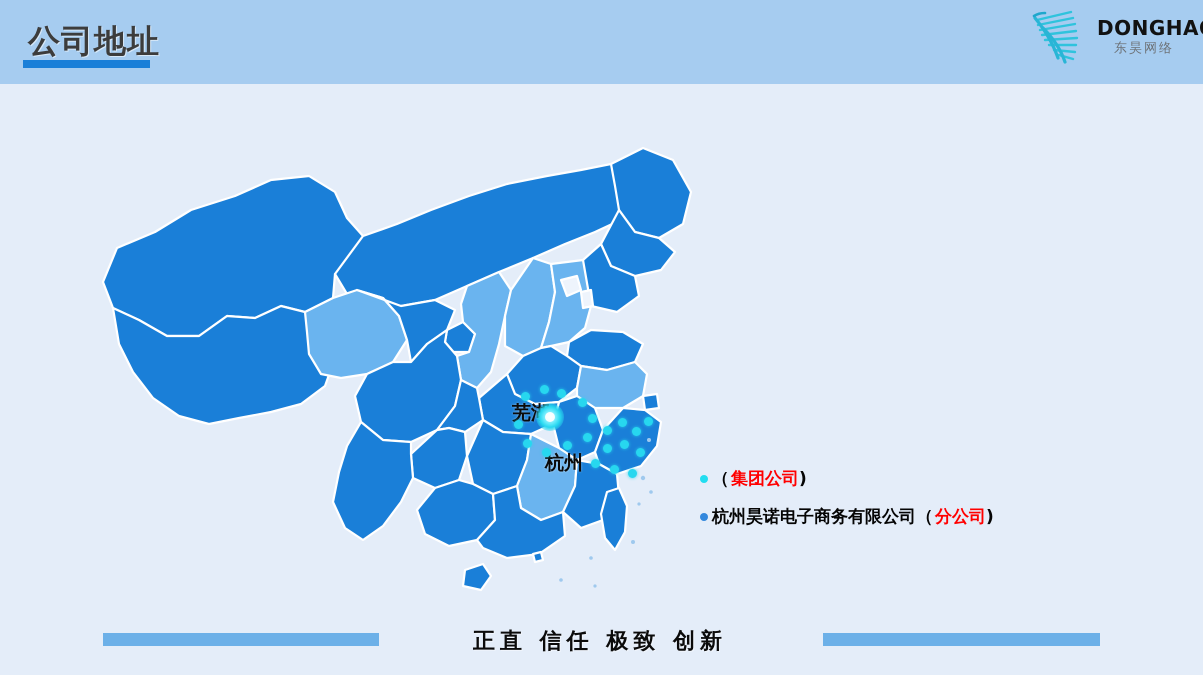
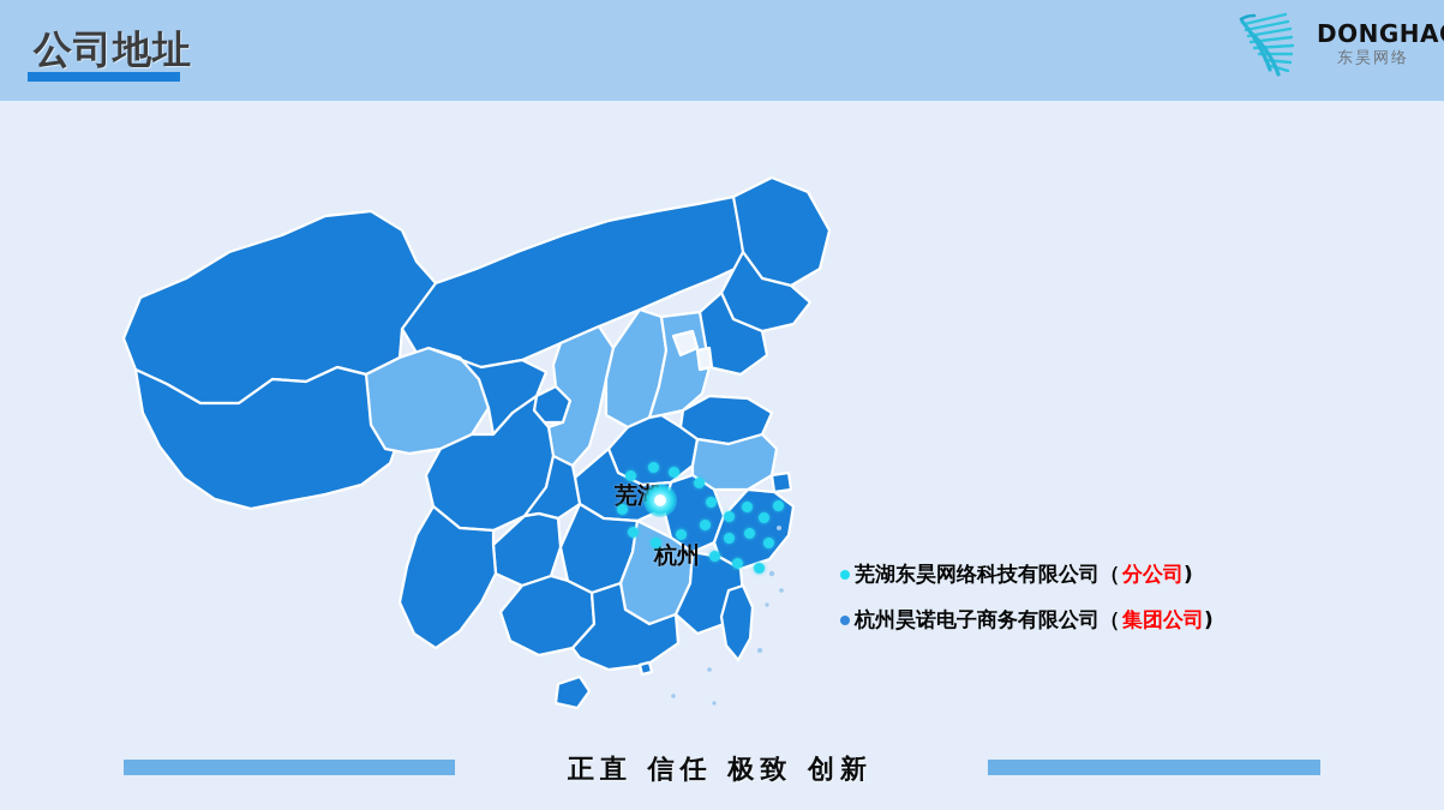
  公司地址
  DONGHA
  东昊网络
  杭州
+ 芜湖东昊网络科技有限公司
  （
- 集团公司
+ 分公司
  )
  杭州昊诺电子商务有限公司
  （
- 分公司
+ 集团公司
  )
  正直 信任 极致 创新
